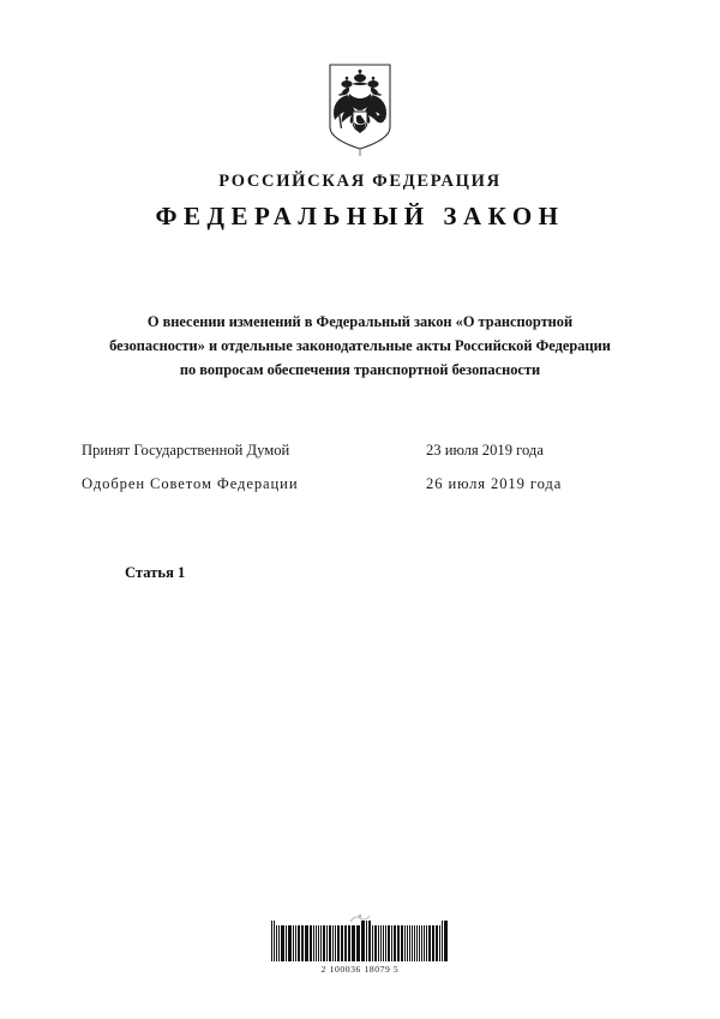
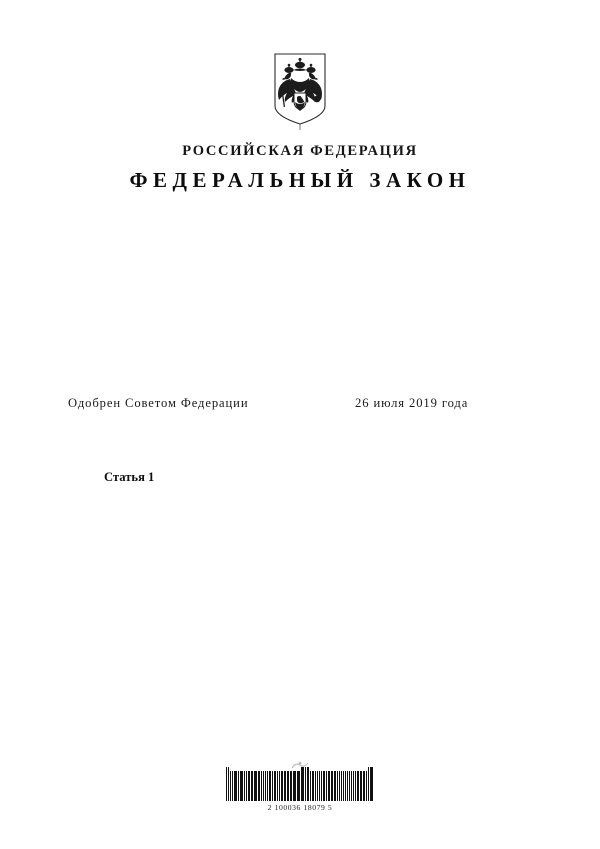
  РОССИЙСКАЯ ФЕДЕРАЦИЯ
  ФЕДЕРАЛЬНЫЙ ЗАКОН
- О внесении изменений в Федеральный закон «О транспортной безопасности» и отдельные законодательные акты Российской Федерации по вопросам обеспечения транспортной безопасности
- Принят Государственной Думой 23 июля 2019 года
  Одобрен Советом Федерации 26 июля 2019 года
  Статья 1
  2 100036 18079 5
